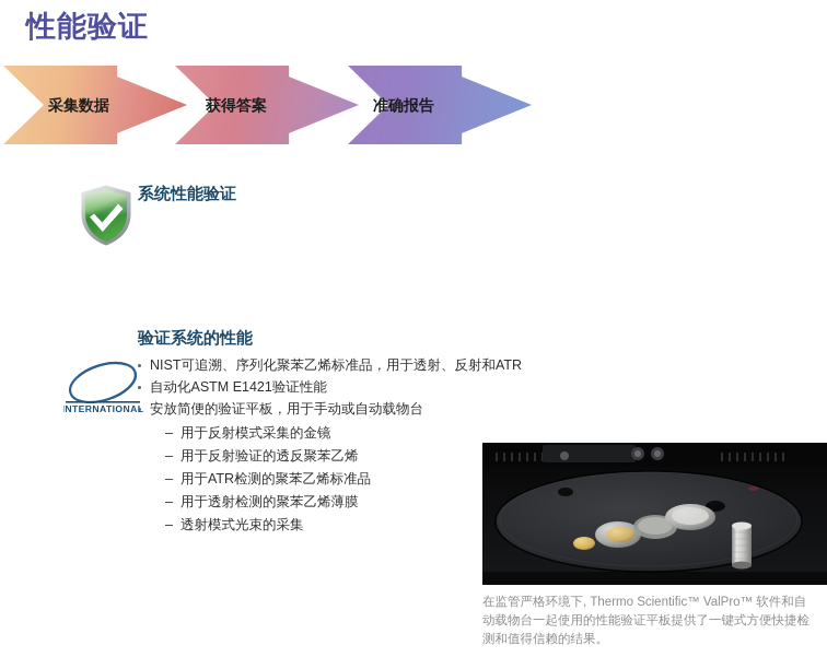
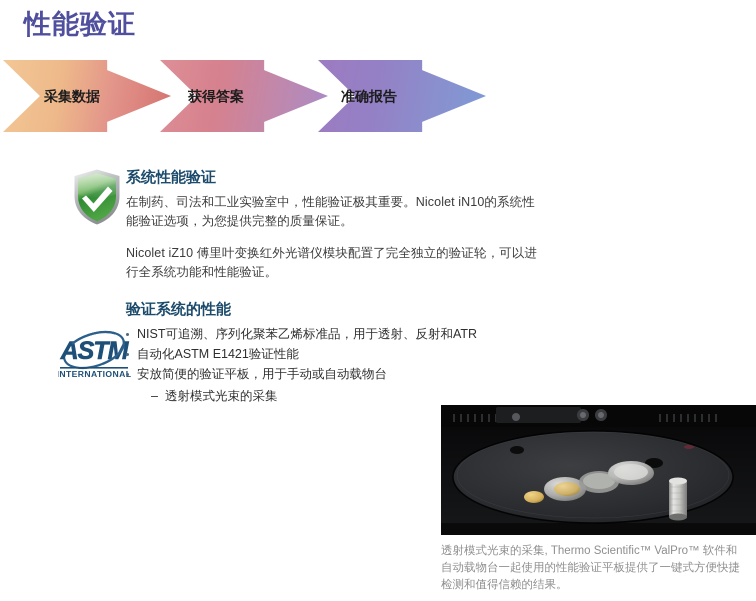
  性能验证
  采集数据
  获得答案
  准确报告
  系统性能验证
+ 在制药、司法和工业实验室中，性能验证极其重要。Nicolet iN10的系统性能验证选项，为您提供完整的质量保证。
+ Nicolet iZ10 傅里叶变换红外光谱仪模块配置了完全独立的验证轮，可以进行全系统功能和性能验证。
+ ASTM
  INTERNATIONA
  验证系统的性能
  NIST可追溯、序列化聚苯乙烯标准品，用于透射、反射和ATR
  自动化ASTM E1421验证性能
  安放简便的验证平板，用于手动或自动载物台
- 用于反射模式采集的金镜
- 用于反射验证的透反聚苯乙烯
- 用于ATR检测的聚苯乙烯标准品
- 用于透射检测的聚苯乙烯薄膜
  透射模式光束的采集
- 在监管严格环境下, Thermo Scientific™ ValPro™ 软件和自动载物台一起使用的性能验证平板提供了一键式方便快捷检测和值得信赖的结果。
+ 透射模式光束的采集, Thermo Scientific™ ValPro™ 软件和自动载物台一起使用的性能验证平板提供了一键式方便快捷检测和值得信赖的结果。
